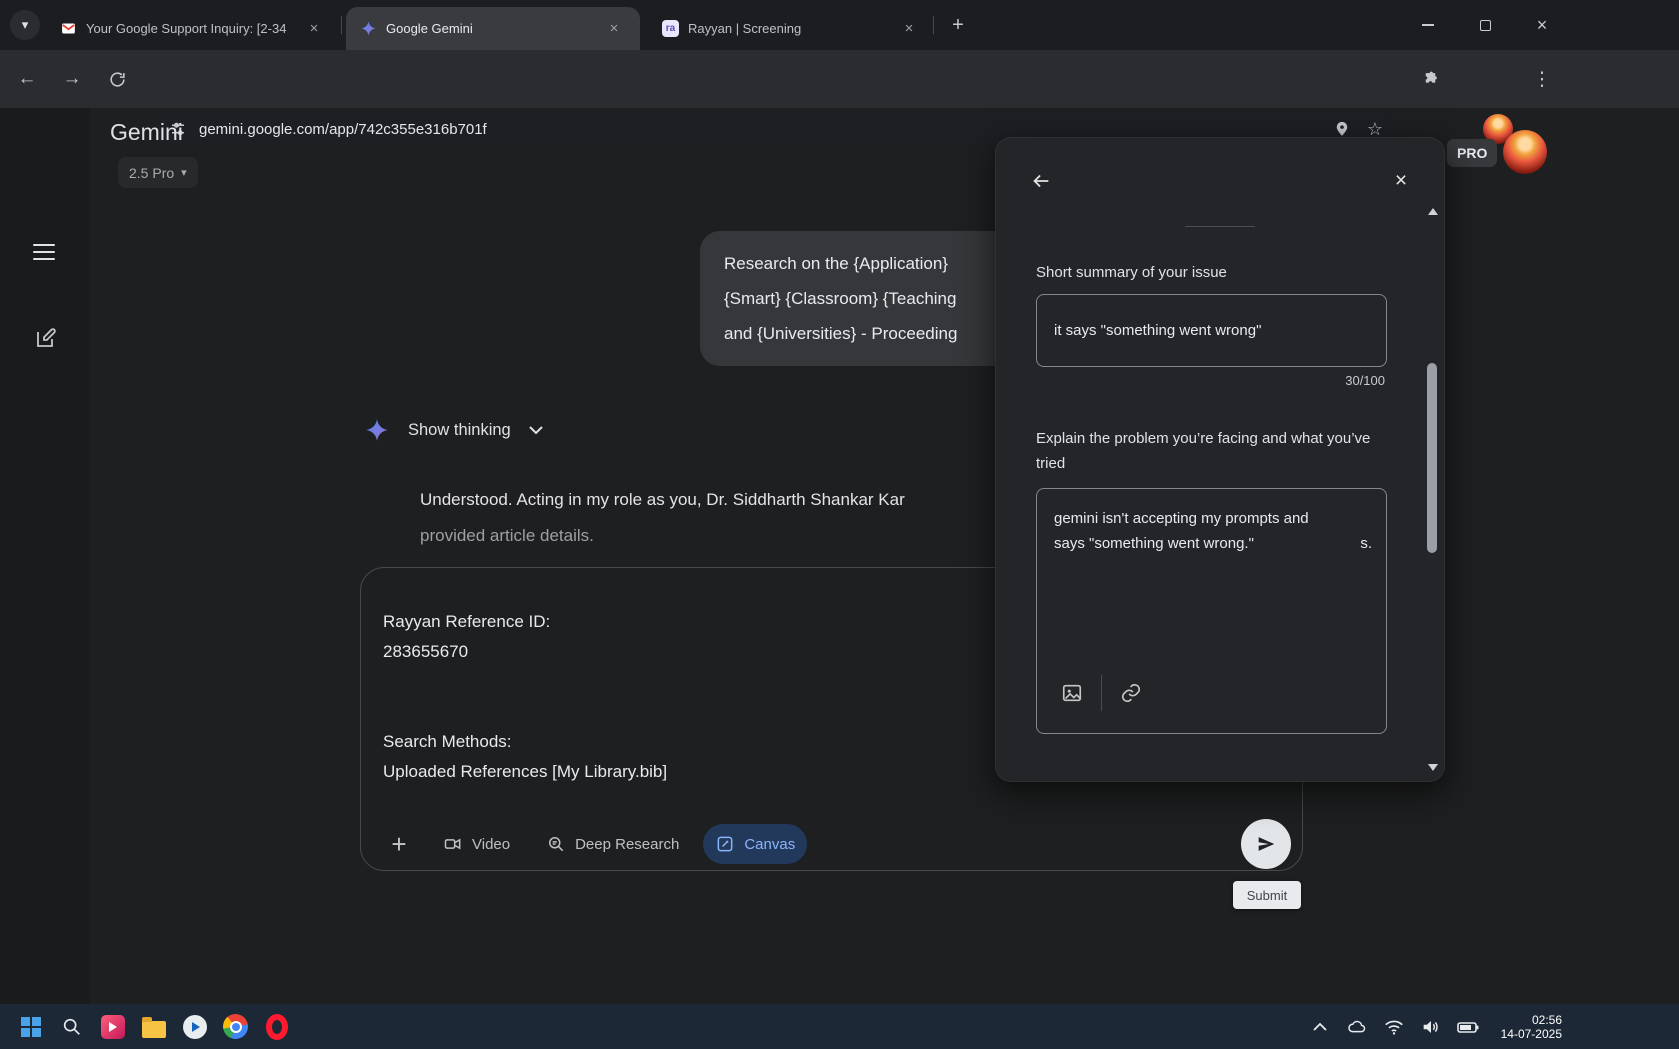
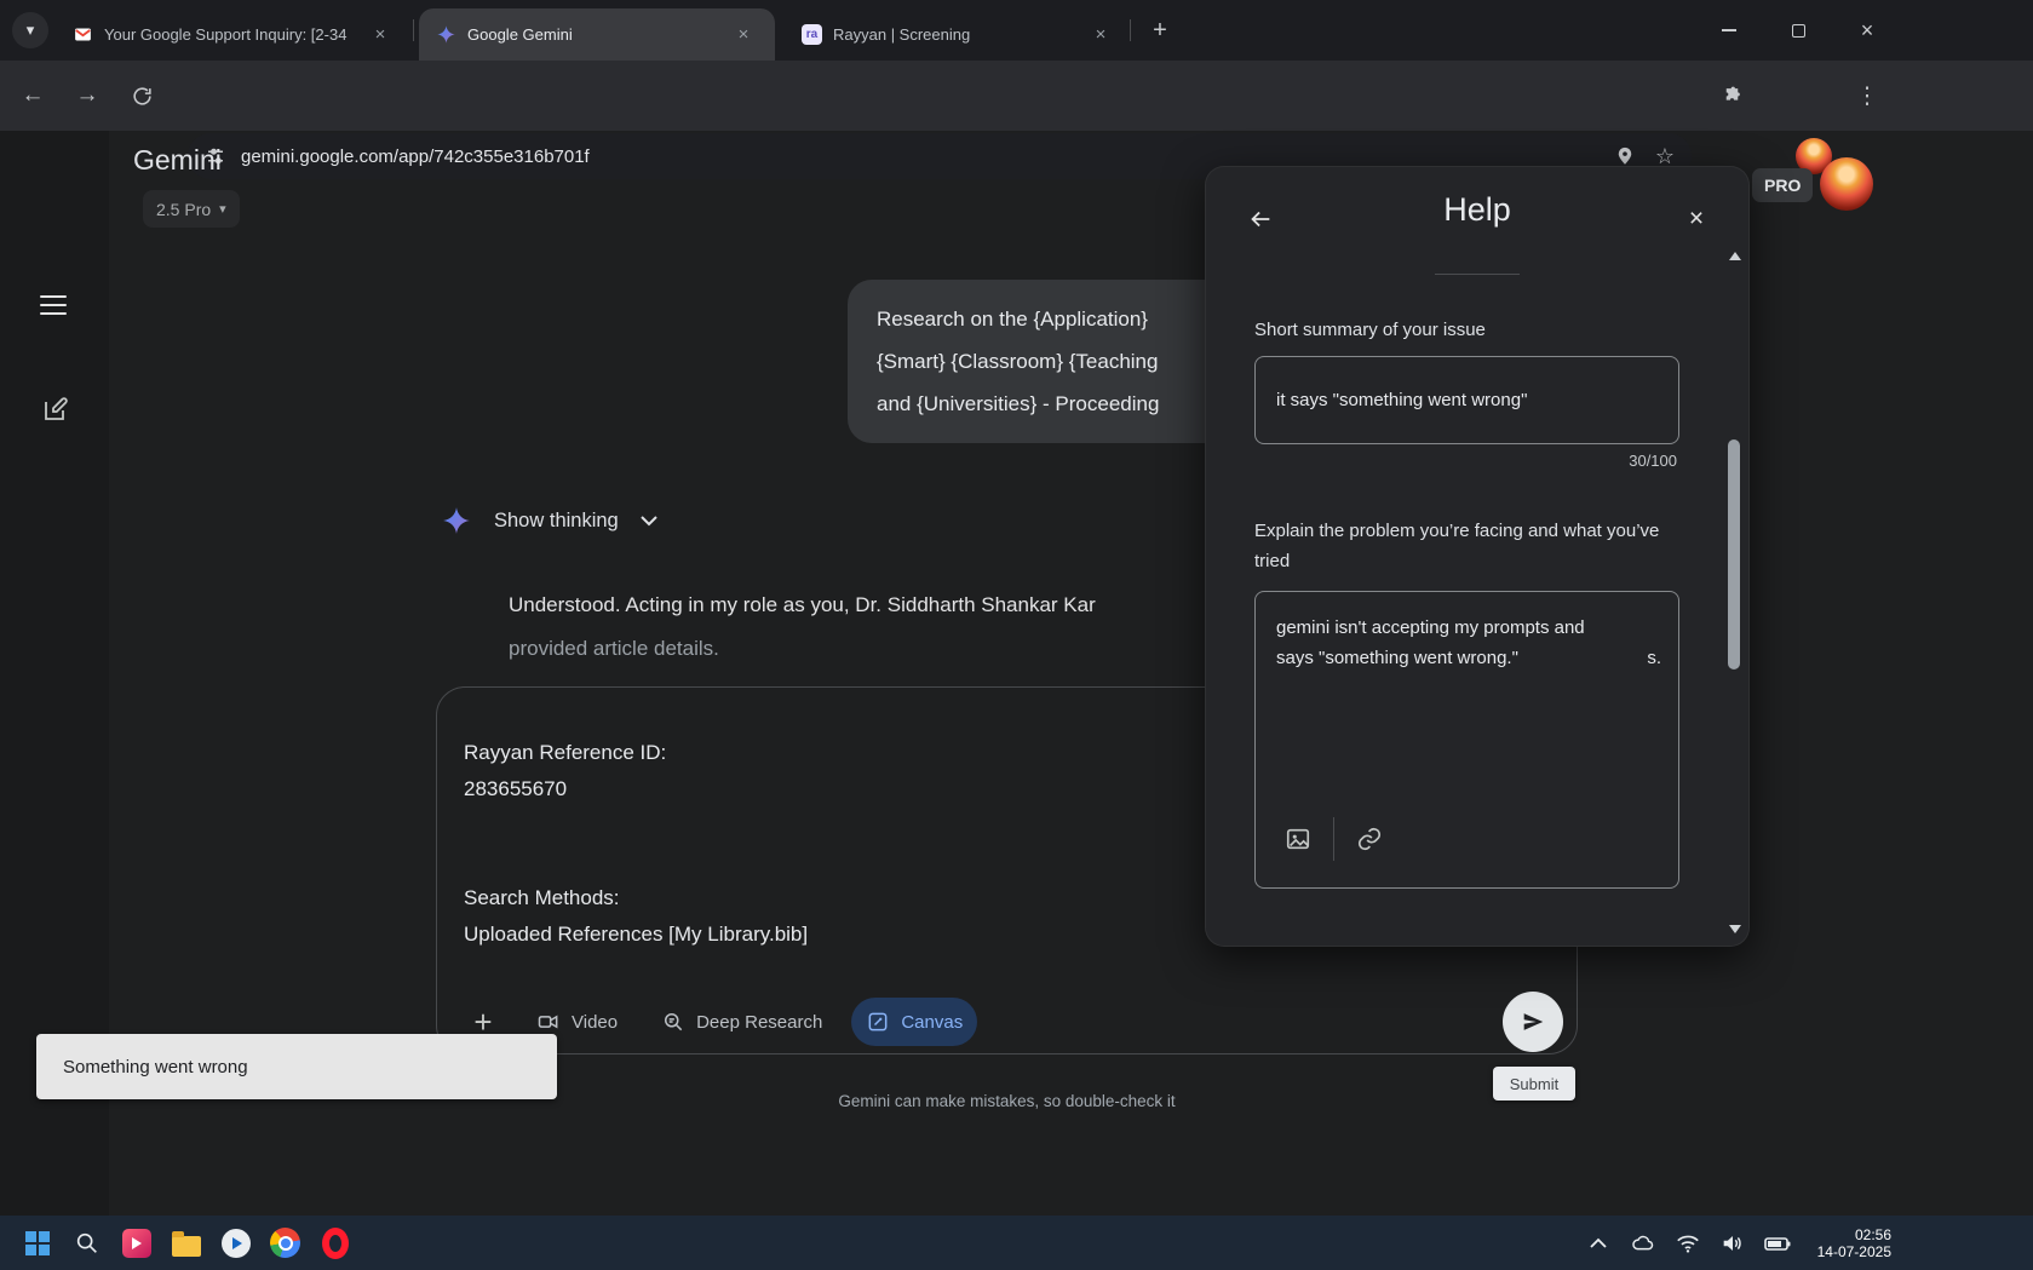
  ▾
  Your Google Support Inquiry: [2-34
  ×
  Google Gemini
  ×
  ra
  Rayyan | Screening
  ×
  +
  ×
  ←
  →
  gemini.google.com/app/742c355e316b701f
  ☆
  ⋮
  Gemini
  2.5 Pro
  ▾
  PRO
  Research on the {Application}
  {Smart} {Classroom} {Teaching
  and {Universities} - Proceeding
  Show thinking
  Understood. Acting in my role as you, Dr. Siddharth Shankar Kar
  provided article details.
  Rayyan Reference ID:
  283655670
  Search Methods:
  Uploaded References [My Library.bib]
  +
  Video
  Deep Research
  Canvas
+ Gemini can make mistakes, so double-check it
+ Something went wrong
+ Help
  ×
  Short summary of your issue
  it says "something went wrong"
  30/100
  Explain the problem you’re facing and what you’ve tried
  gemini isn't accepting my prompts and says "something went wrong."
  s.
  Submit
  02:56
  14-07-2025
